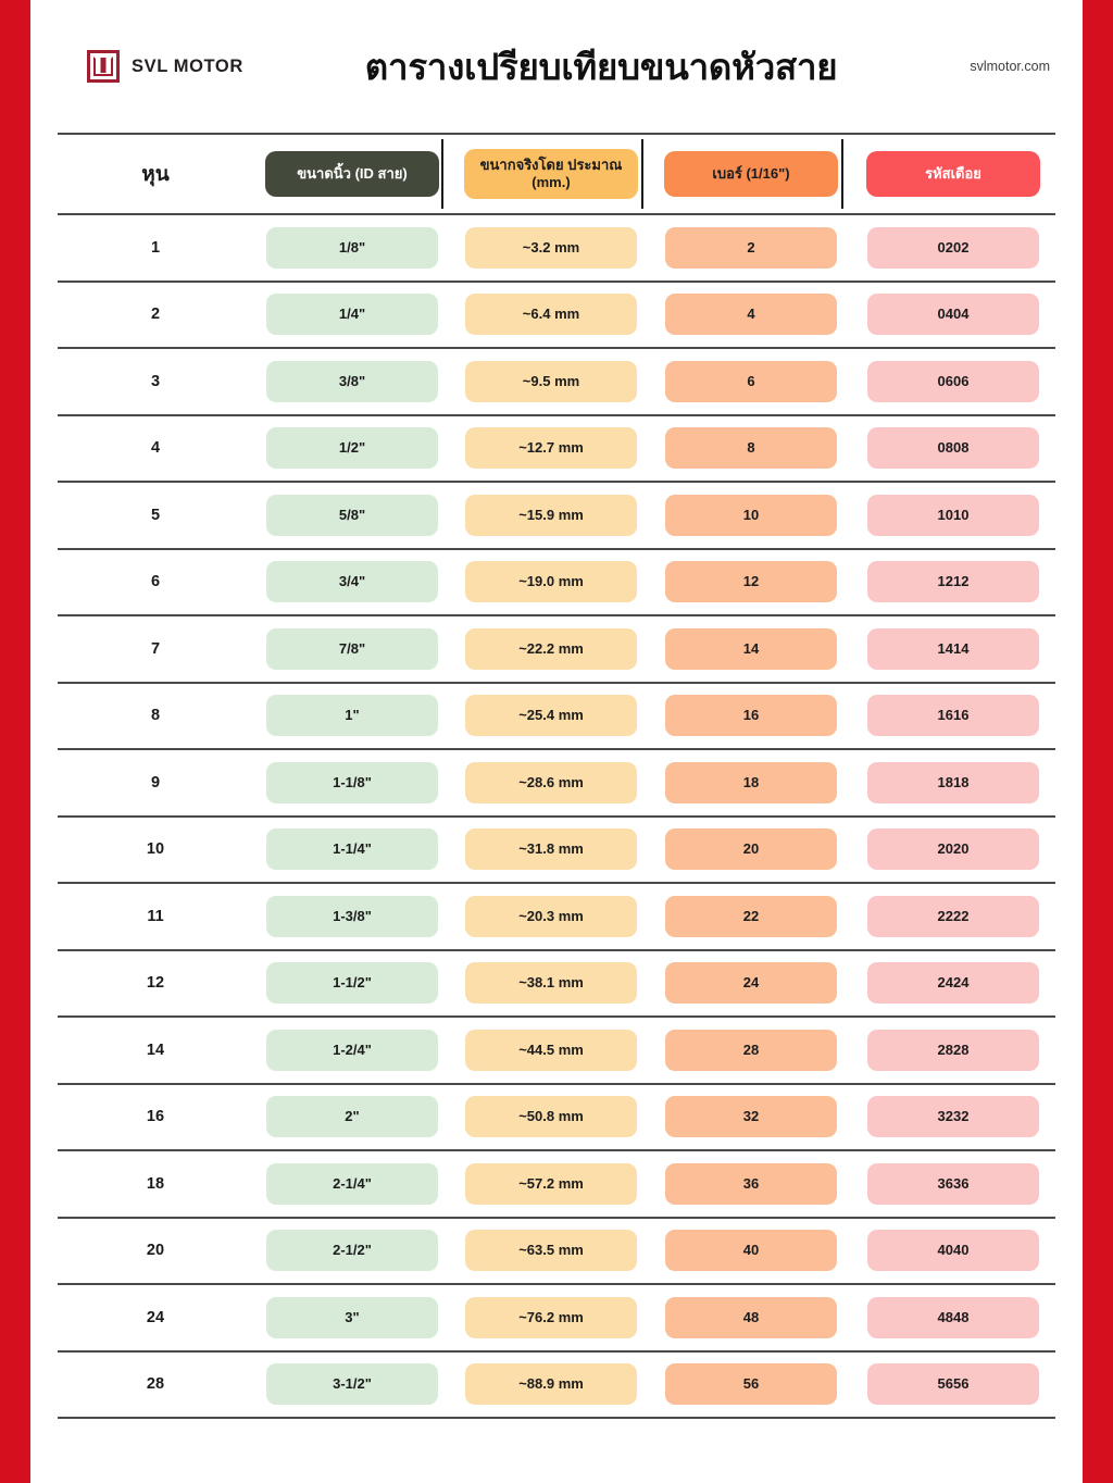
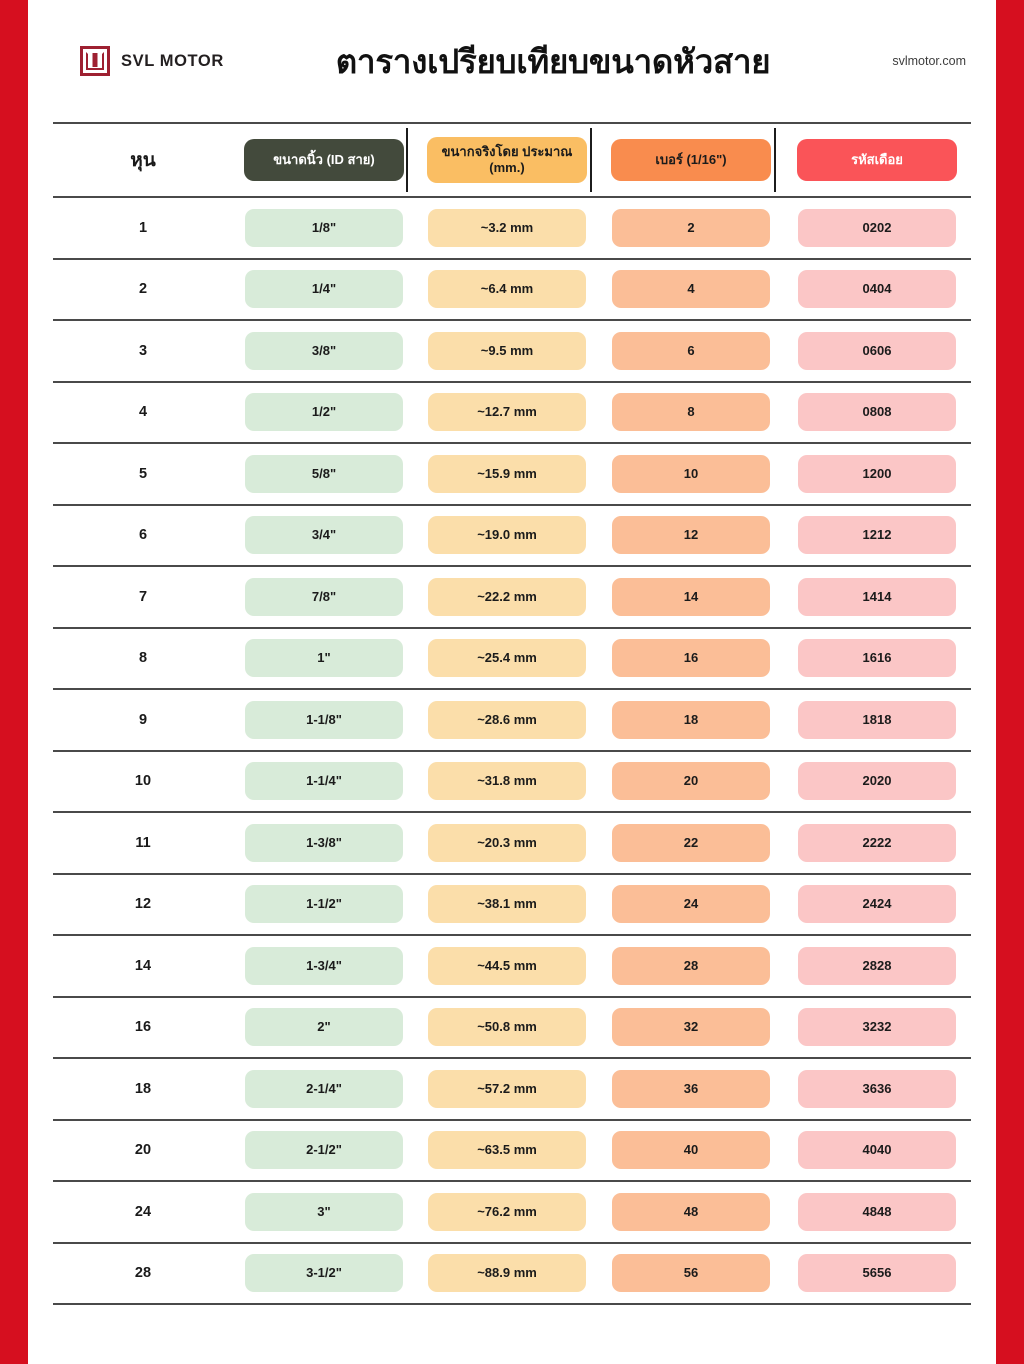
  SVL MOTOR
  ตารางเปรียบเทียบขนาดหัวสาย
  svlmotor.com
  หุน
  ขนาดนิ้ว (ID สาย)
  ขนากจริงโดย ประมาณ (mm.)
  เบอร์ (1/16")
  รหัสเดือย
  1
  1/8"
  ~3.2 mm
  2
  0202
  2
  1/4"
  ~6.4 mm
  4
  0404
  3
  3/8"
  ~9.5 mm
  6
  0606
  4
  1/2"
  ~12.7 mm
  8
  0808
  5
  5/8"
  ~15.9 mm
  10
- 1010
+ 1200
  6
  3/4"
  ~19.0 mm
  12
  1212
  7
  7/8"
  ~22.2 mm
  14
  1414
  8
  1"
  ~25.4 mm
  16
  1616
  9
  1-1/8"
  ~28.6 mm
  18
  1818
  10
  1-1/4"
  ~31.8 mm
  20
  2020
  11
  1-3/8"
  ~20.3 mm
  22
  2222
  12
  1-1/2"
  ~38.1 mm
  24
  2424
  14
- 1-2/4"
+ 1-3/4"
  ~44.5 mm
  28
  2828
  16
  2"
  ~50.8 mm
  32
  3232
  18
  2-1/4"
  ~57.2 mm
  36
  3636
  20
  2-1/2"
  ~63.5 mm
  40
  4040
  24
  3"
  ~76.2 mm
  48
  4848
  28
  3-1/2"
  ~88.9 mm
  56
  5656
